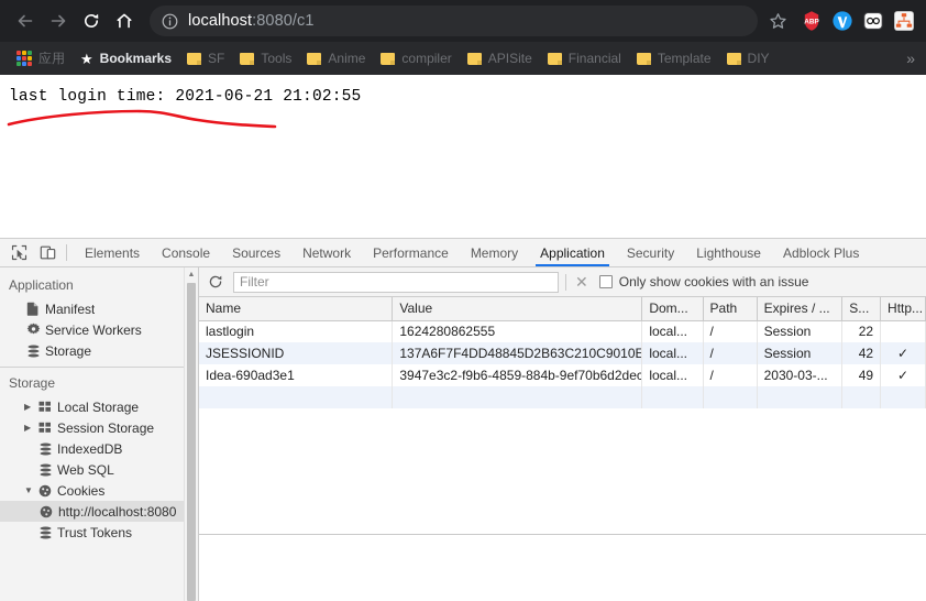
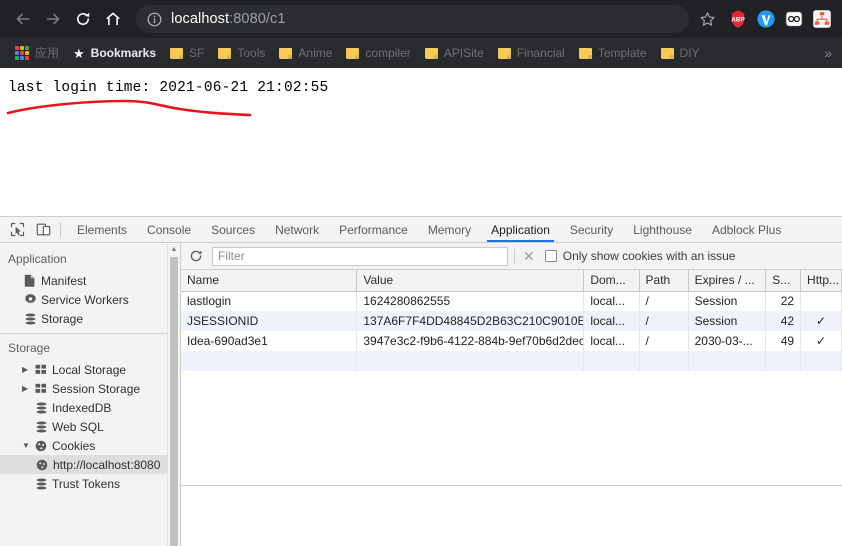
  localhost:8080/c1
  应用
  ★
  Bookmarks
  SF
  Tools
  Anime
  compiler
  APISite
  Financial
  Template
  DIY
  »
  last login time: 2021-06-21 21:02:55
  Elements
  Console
  Sources
  Network
  Performance
  Memory
  Application
  Security
  Lighthouse
  Adblock Plus
  Application
  Manifest
  Service Workers
  Storage
  Storage
  ▶
  Local Storage
  ▶
  Session Storage
  IndexedDB
  Web SQL
  ▼
  Cookies
  http://localhost:8080
  Trust Tokens
  Filter
  ✕
  Only show cookies with an issue
  Name	Value	Dom...	Path	Expires / ...	S...	Http...
  lastlogin	1624280862555	local...	/	Session	22
  JSESSIONID	137A6F7F4DD48845D2B63C210C9010E	local...	/	Session	42	✓
- Idea-690ad3e1	3947e3c2-f9b6-4859-884b-9ef70b6d2dec	local...	/	2030-03-...	49	✓
+ Idea-690ad3e1	3947e3c2-f9b6-4122-884b-9ef70b6d2dec	local...	/	2030-03-...	49	✓
